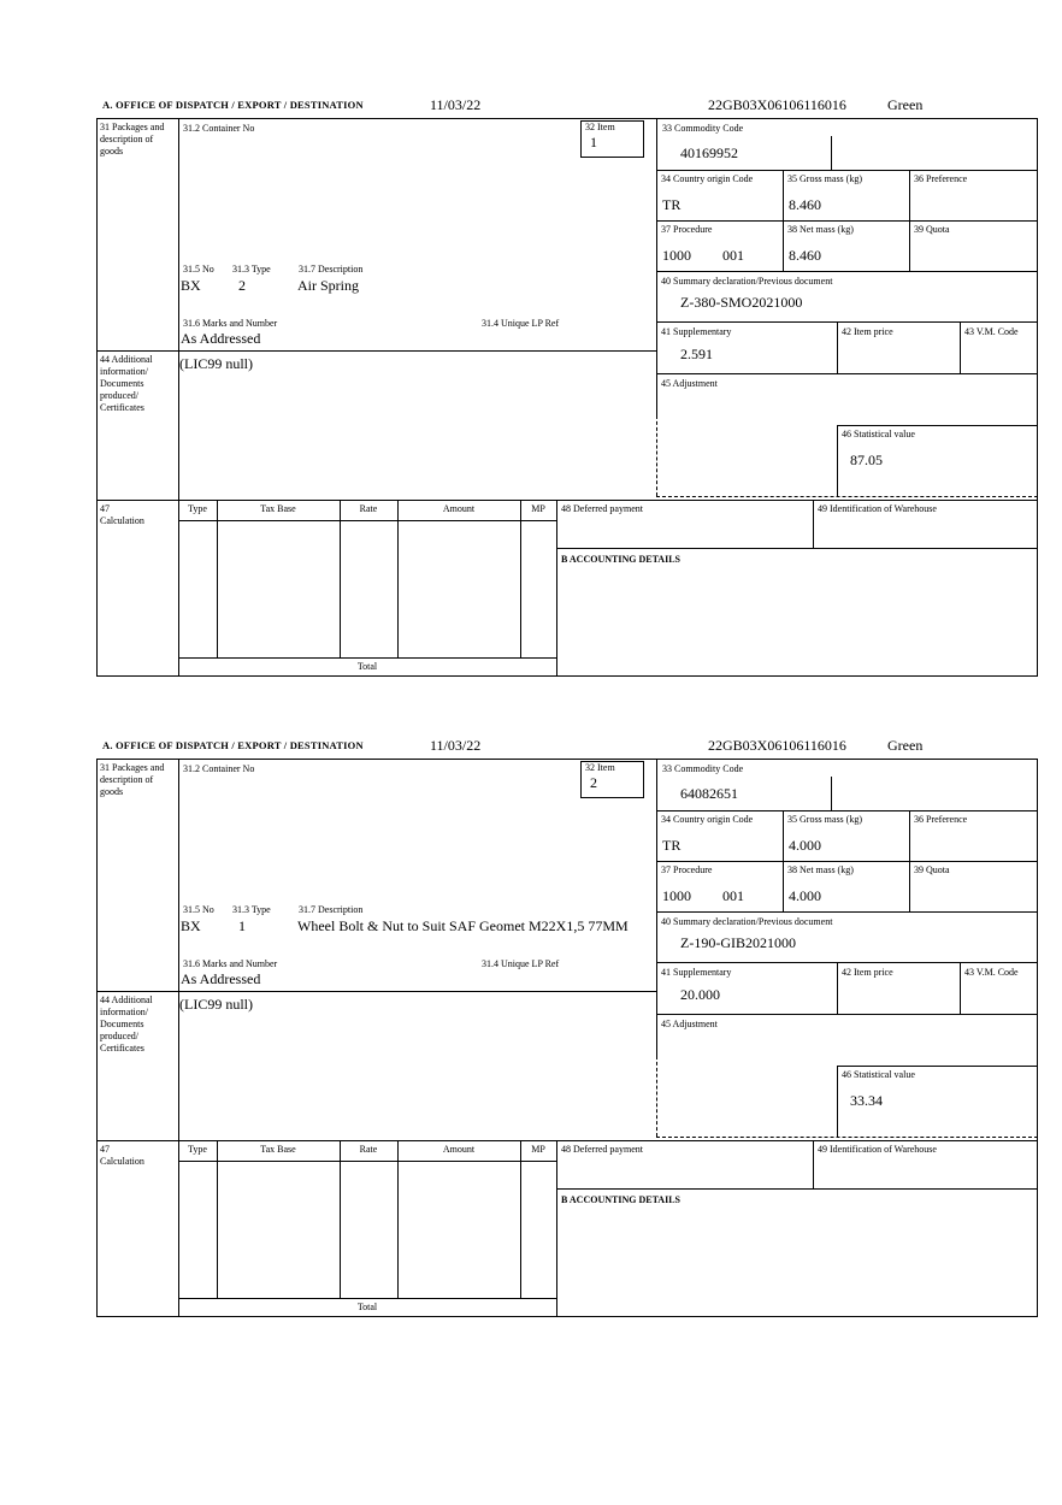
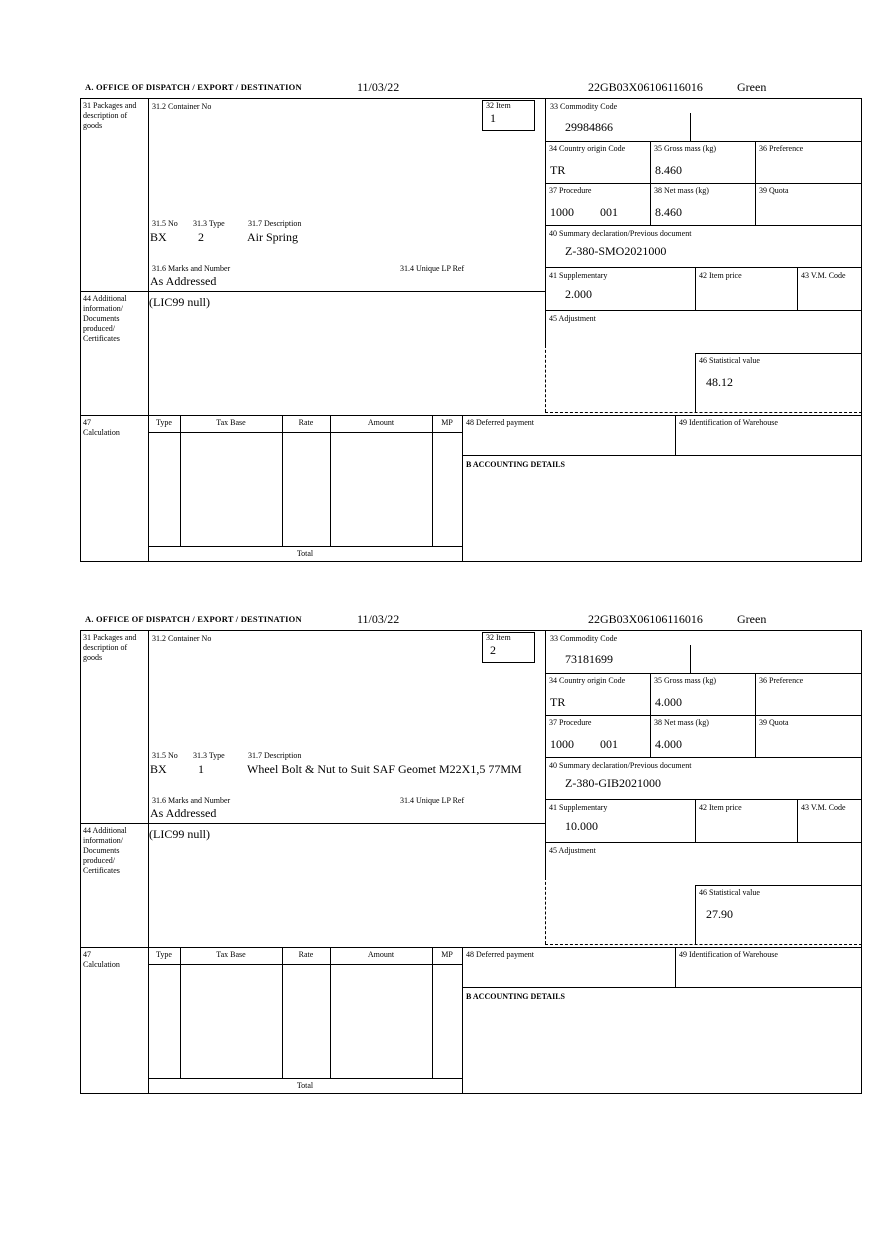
  A. OFFICE OF DISPATCH / EXPORT / DESTINATION
  11/03/22
  22GB03X06106116016
  Green
  32 Item
  1
  31 Packages and description of goods
  44 Additional information/ Documents produced/ Certificates
  47 Calculation
  31.2 Container No
  31.5 No
  31.3 Type
  31.7 Description
  BX
  2
  Air Spring
  31.6 Marks and Number
  31.4 Unique LP Ref
  As Addressed
  (LIC99 null)
  33 Commodity Code
- 40169952
+ 29984866
  34 Country origin Code
  35 Gross mass (kg)
  36 Preference
  TR
  8.460
  37 Procedure
  38 Net mass (kg)
  39 Quota
  1000
  001
  8.460
  40 Summary declaration/Previous document
  Z-380-SMO2021000
  41 Supplementary
  42 Item price
  43 V.M. Code
- 2.591
+ 2.000
  45 Adjustment
  46 Statistical value
- 87.05
+ 48.12
  Type
  Tax Base
  Rate
  Amount
  MP
  Total
  48 Deferred payment
  49 Identification of Warehouse
  B ACCOUNTING DETAILS
  A. OFFICE OF DISPATCH / EXPORT / DESTINATION
  11/03/22
  22GB03X06106116016
  Green
  32 Item
  2
  31 Packages and description of goods
  44 Additional information/ Documents produced/ Certificates
  47 Calculation
  31.2 Container No
  31.5 No
  31.3 Type
  31.7 Description
  BX
  1
  Wheel Bolt & Nut to Suit SAF Geomet M22X1,5 77MM
  31.6 Marks and Number
  31.4 Unique LP Ref
  As Addressed
  (LIC99 null)
  33 Commodity Code
- 64082651
+ 73181699
  34 Country origin Code
  35 Gross mass (kg)
  36 Preference
  TR
  4.000
  37 Procedure
  38 Net mass (kg)
  39 Quota
  1000
  001
  4.000
  40 Summary declaration/Previous document
- Z-190-GIB2021000
+ Z-380-GIB2021000
  41 Supplementary
  42 Item price
  43 V.M. Code
- 20.000
+ 10.000
  45 Adjustment
  46 Statistical value
- 33.34
+ 27.90
  Type
  Tax Base
  Rate
  Amount
  MP
  Total
  48 Deferred payment
  49 Identification of Warehouse
  B ACCOUNTING DETAILS
